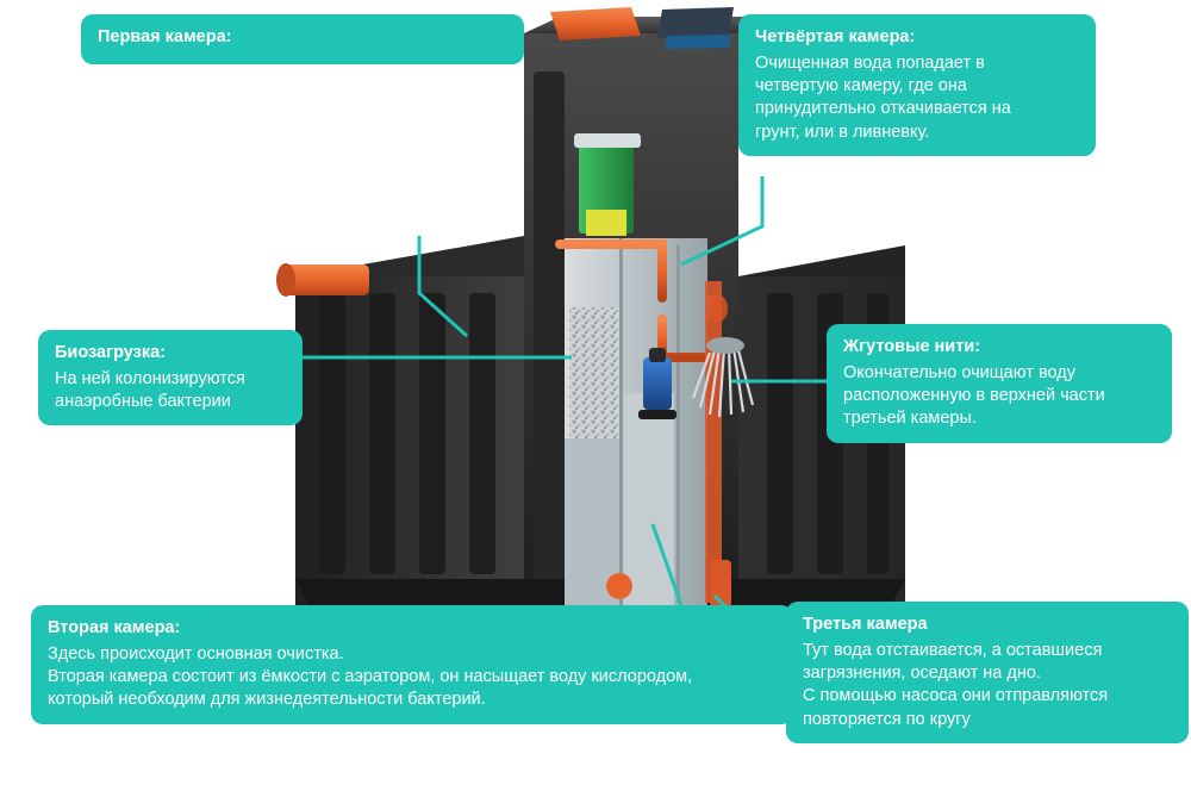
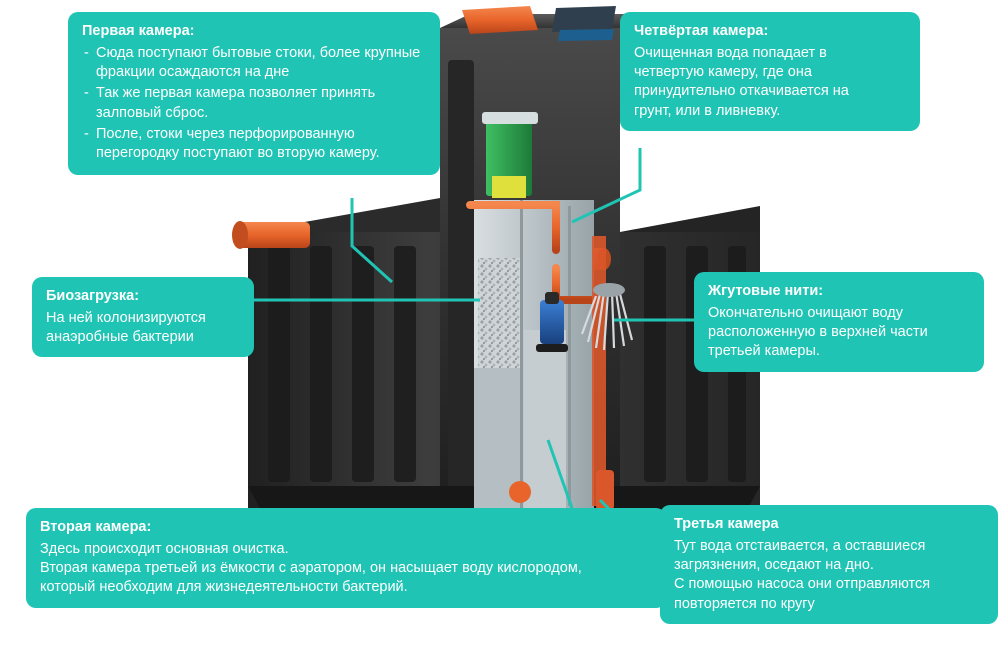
  Первая камера:
+ Сюда поступают бытовые стоки, более крупные фракции осаждаются на дне
+ Так же первая камера позволяет принять залповый сброс.
+ После, стоки через перфорированную перегородку поступают во вторую камеру.
  Четвёртая камера:
  Очищенная вода попадает в
  четвертую камеру, где она
  принудительно откачивается на
  грунт, или в ливневку.
  Биозагрузка:
  На ней колонизируются
  анаэробные бактерии
  Жгутовые нити:
  Окончательно очищают воду
  расположенную в верхней части
  третьей камеры.
  Вторая камера:
  Здесь происходит основная очистка.
- Вторая камера состоит из ёмкости с аэратором, он насыщает воду кислородом,
+ Вторая камера третьей из ёмкости с аэратором, он насыщает воду кислородом,
  который необходим для жизнедеятельности бактерий.
  Третья камера
  Тут вода отстаивается, а оставшиеся
  загрязнения, оседают на дно.
  С помощью насоса они отправляются
  повторяется по кругу
